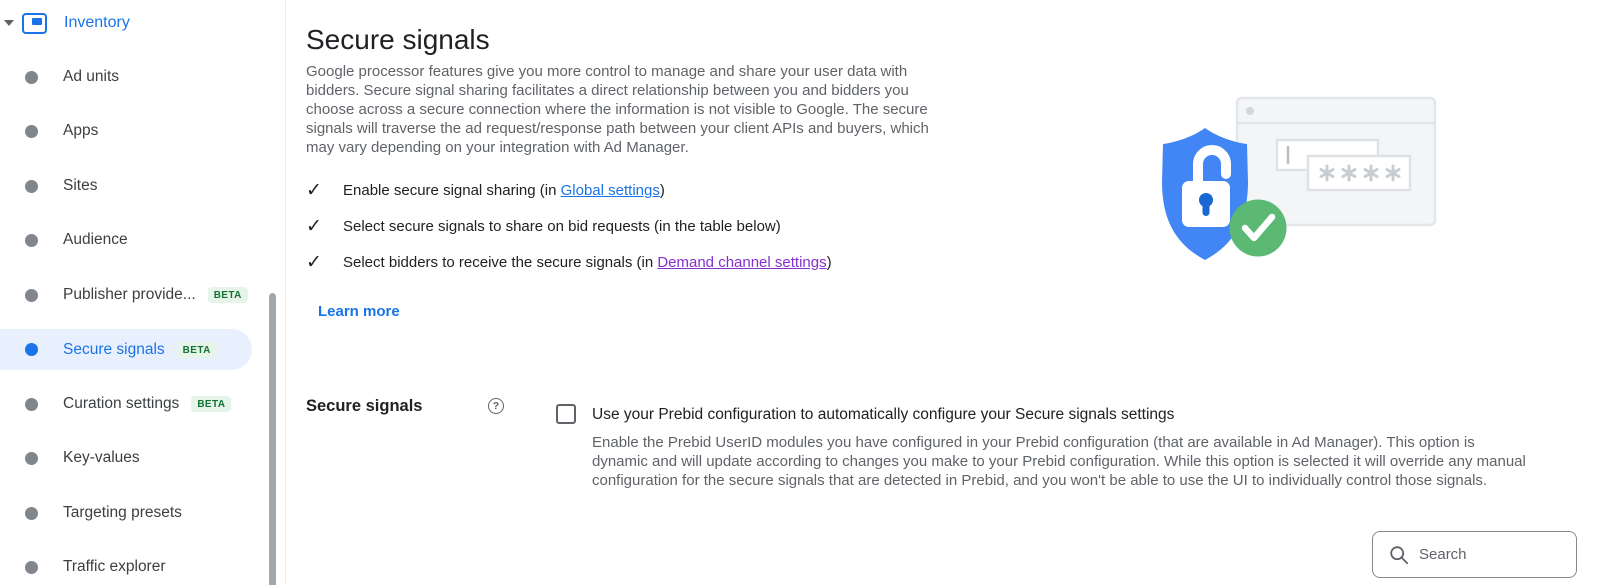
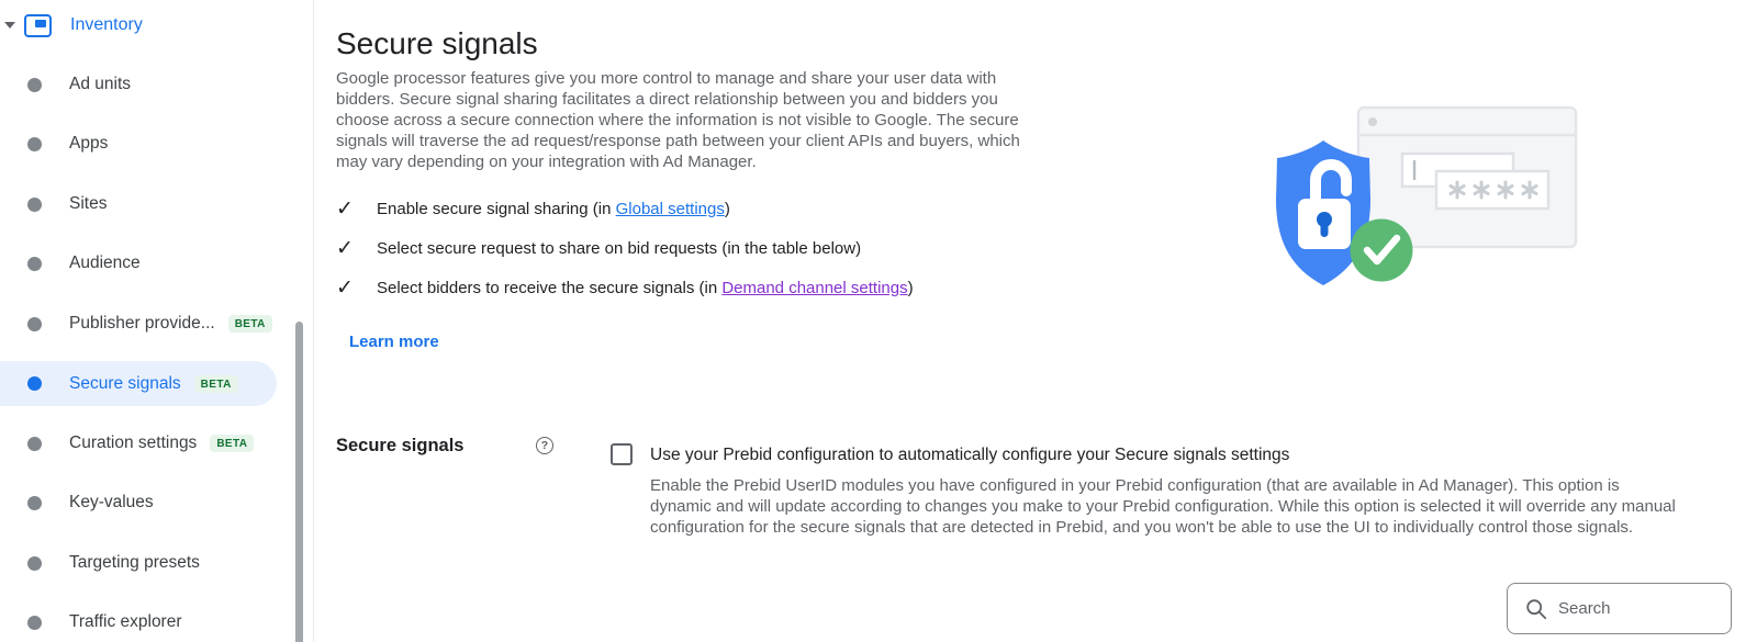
  Inventory
  Ad units
  Apps
  Sites
  Audience
  Publisher provide...
  BETA
  Secure signals
  BETA
  Curation settings
  BETA
  Key-values
  Targeting presets
  Traffic explorer
  Secure signals
  Google processor features give you more control to manage and share your user data with bidders. Secure signal sharing facilitates a direct relationship between you and bidders you choose across a secure connection where the information is not visible to Google. The secure signals will traverse the ad request/response path between your client APIs and buyers, which may vary depending on your integration with Ad Manager.
  ✓
  Enable secure signal sharing (in Global settings)
  ✓
- Select secure signals to share on bid requests (in the table below)
+ Select secure request to share on bid requests (in the table below)
  ✓
  Select bidders to receive the secure signals (in Demand channel settings)
  Learn more
  Secure signals
  ?
  Use your Prebid configuration to automatically configure your Secure signals settings
  Enable the Prebid UserID modules you have configured in your Prebid configuration (that are available in Ad Manager). This option is dynamic and will update according to changes you make to your Prebid configuration. While this option is selected it will override any manual configuration for the secure signals that are detected in Prebid, and you won't be able to use the UI to individually control those signals.
  Search
